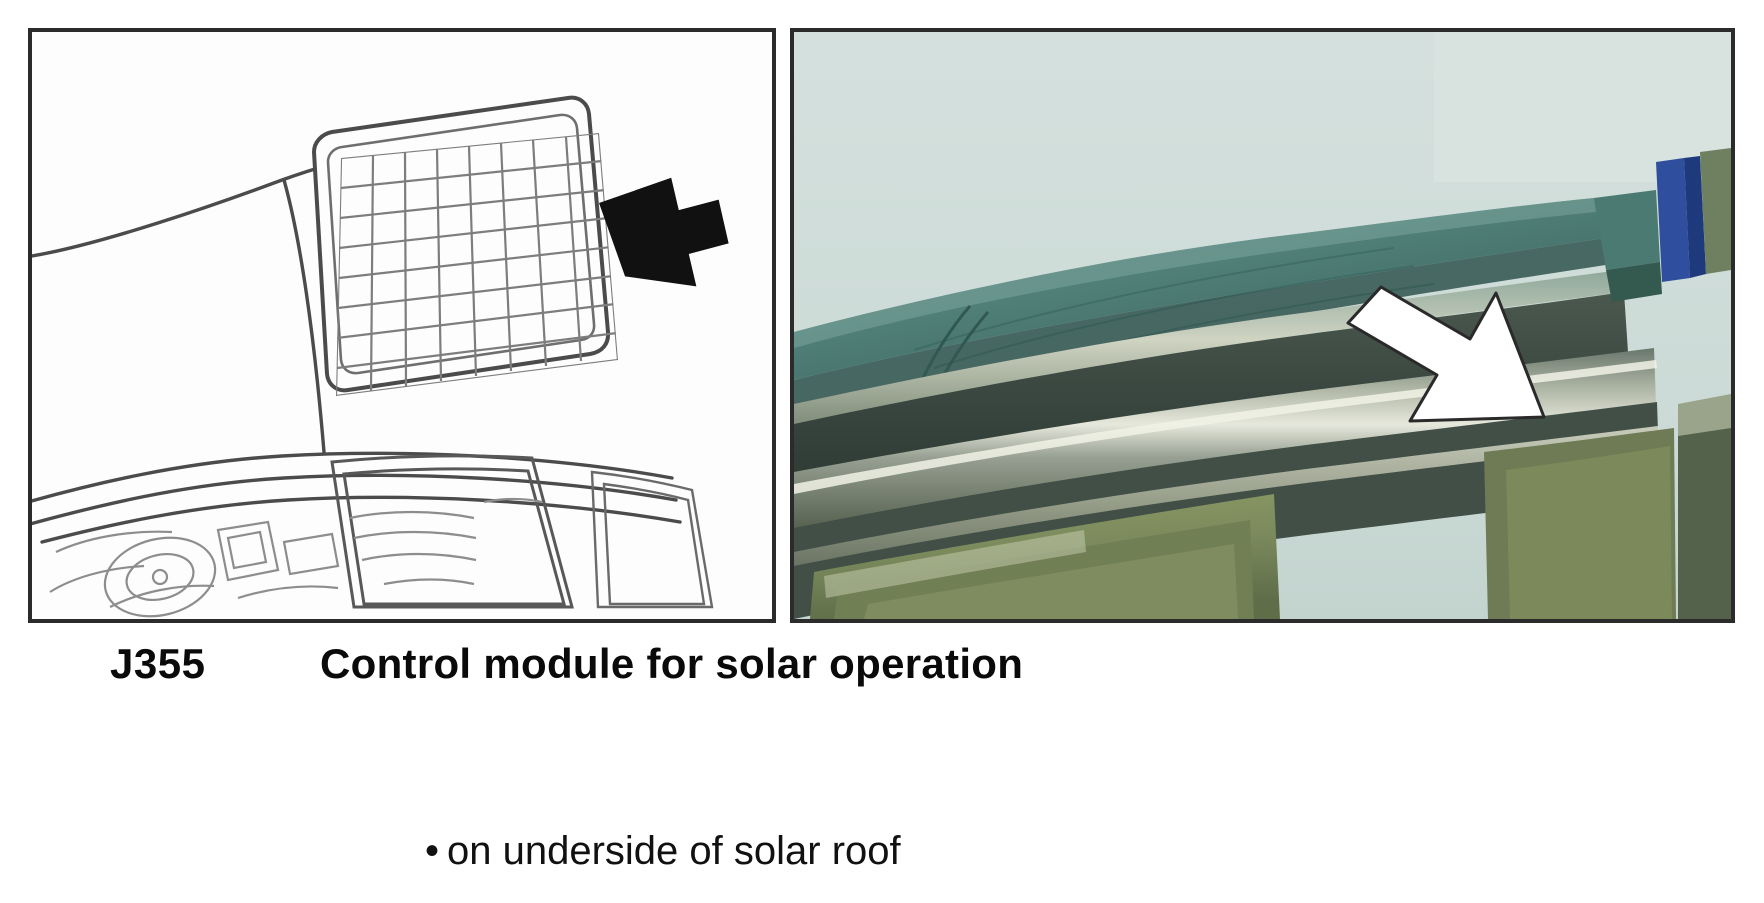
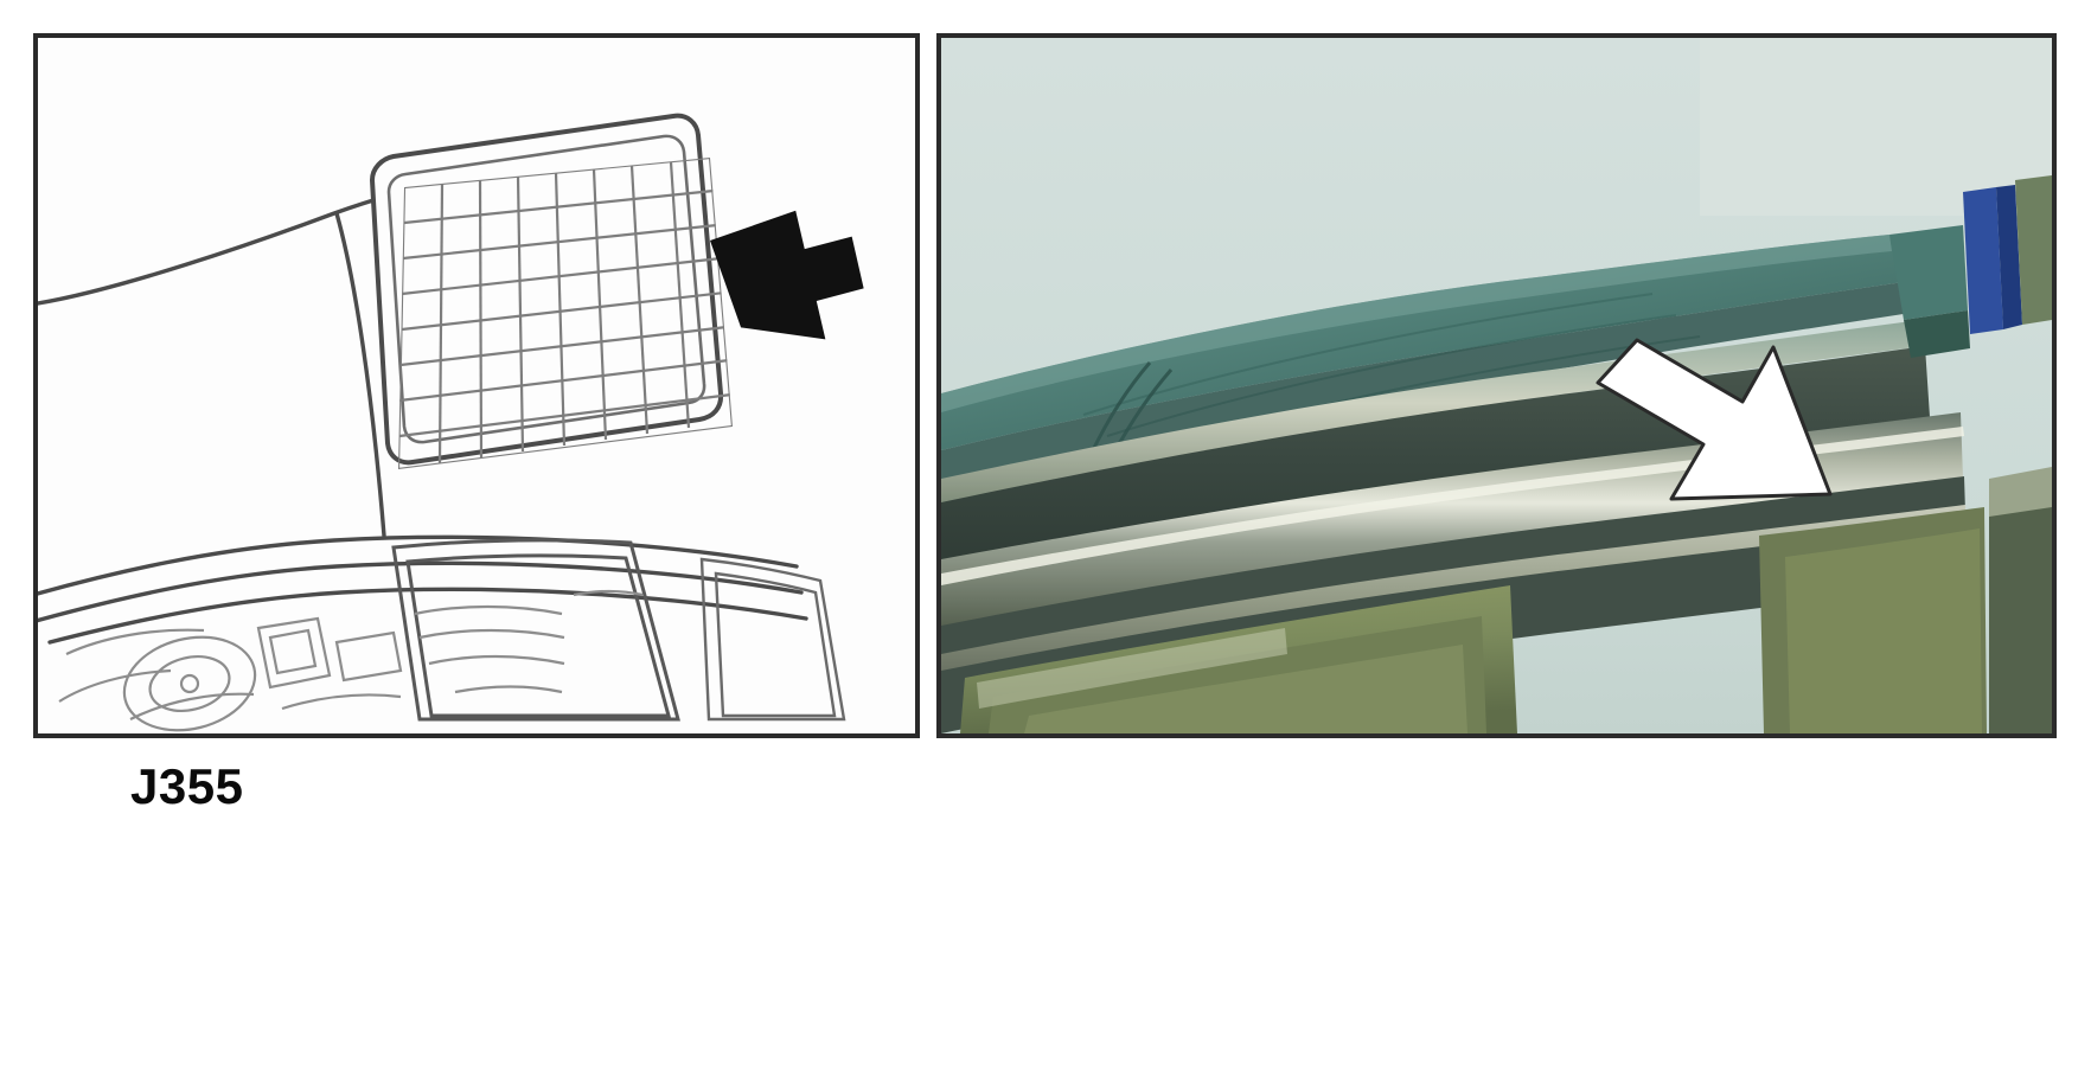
  J355
- Control module for solar operation
- • on underside of solar roof
